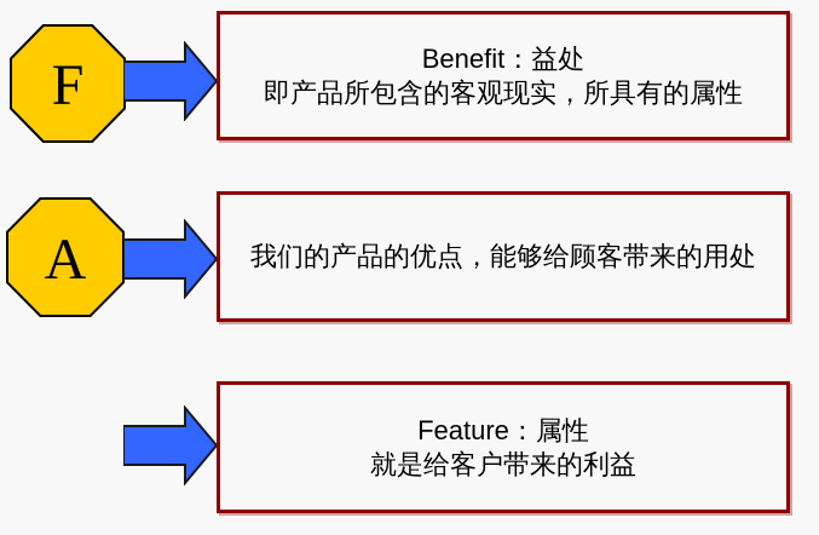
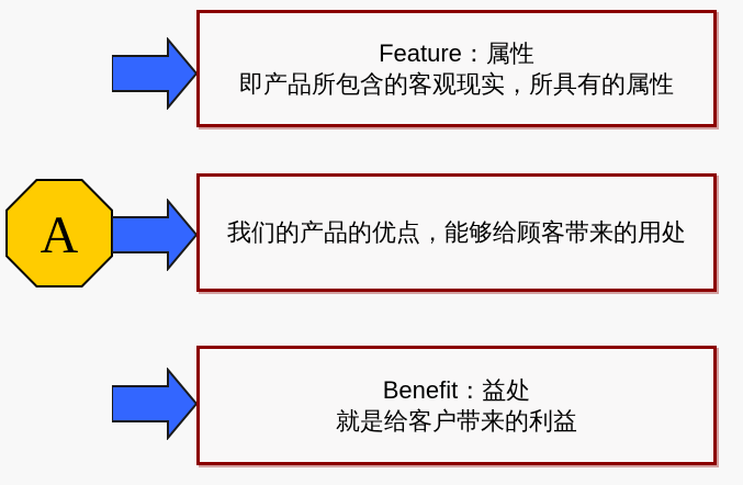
- F
- Benefit：益处
+ Feature：属性
  即产品所包含的客观现实，所具有的属性
  A
  我们的产品的优点，能够给顾客带来的用处
- Feature：属性
+ Benefit：益处
  就是给客户带来的利益
